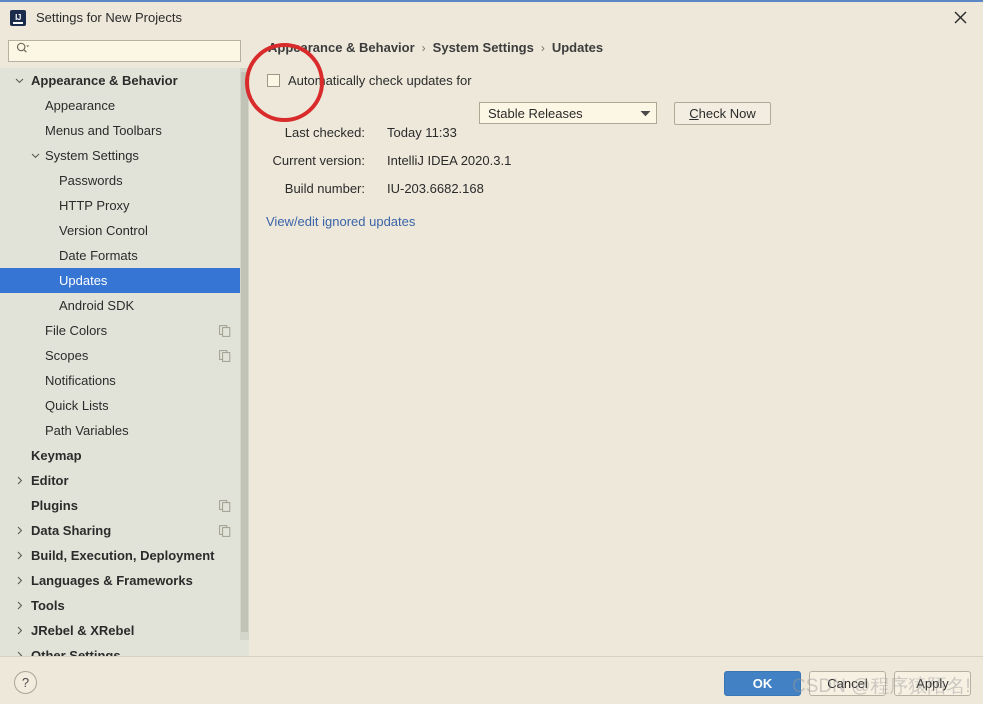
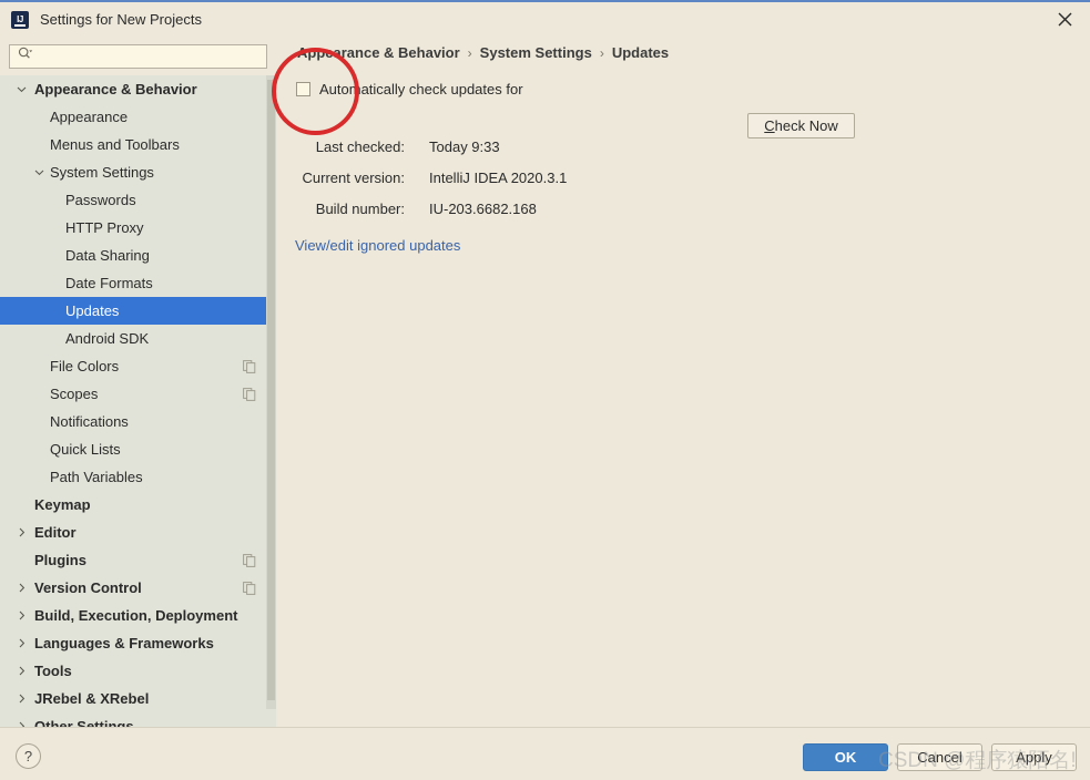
  Settings for New Projects
  Appearance & Behavior
  Appearance
  Menus and Toolbars
  System Settings
  Passwords
  HTTP Proxy
- Version Control
+ Data Sharing
  Date Formats
  Updates
  Android SDK
  File Colors
  Scopes
  Notifications
  Quick Lists
  Path Variables
  Keymap
  Editor
  Plugins
- Data Sharing
+ Version Control
  Build, Execution, Deployment
  Languages & Frameworks
  Tools
  JRebel & XRebel
  Appearance & Behavior
  ›
  System Settings
  ›
  Updates
  Automatically check updates for
- Stable Releases
  C
  heck Now
  Last checked:
- Today 11:33
+ Today 9:33
  Current version:
  IntelliJ IDEA 2020.3.1
  Build number:
  IU-203.6682.168
  View/edit ignored updates
  ?
  OK
  Cancel
  Apply
  CSDN @程序猿陌名!
